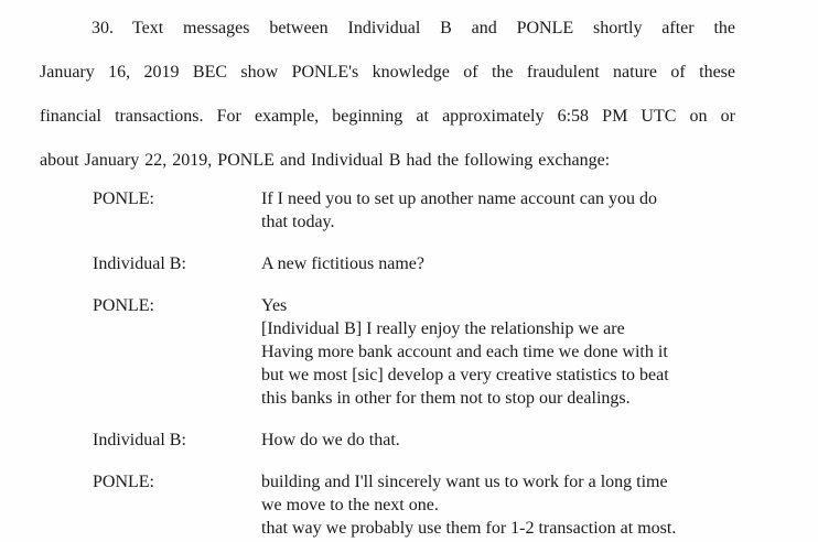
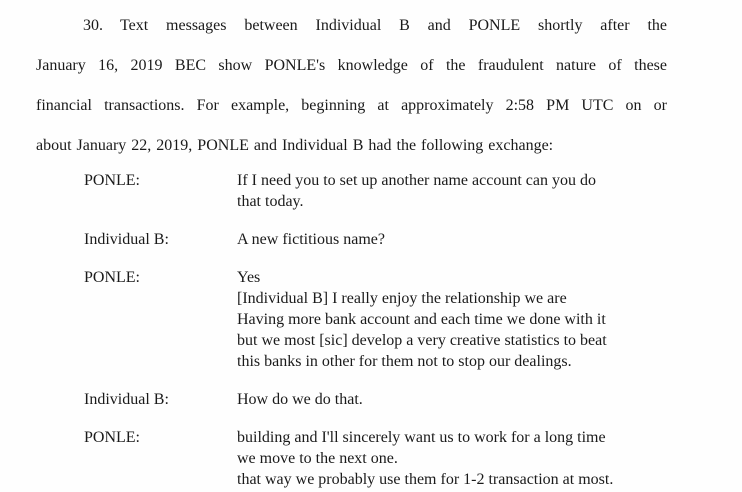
  30. Text messages between Individual B and PONLE shortly after the
  January 16, 2019 BEC show PONLE's knowledge of the fraudulent nature of these
- financial transactions. For example, beginning at approximately 6:58 PM UTC on or
+ financial transactions. For example, beginning at approximately 2:58 PM UTC on or
  about January 22, 2019, PONLE and Individual B had the following exchange:
  PONLE:
  If I need you to set up another name account can you do
  that today.
  Individual B:
  A new fictitious name?
  PONLE:
  Yes
  [Individual B] I really enjoy the relationship we are
  Having more bank account and each time we done with it
  but we most [sic] develop a very creative statistics to beat
  this banks in other for them not to stop our dealings.
  Individual B:
  How do we do that.
  PONLE:
  building and I'll sincerely want us to work for a long time
  we move to the next one.
  that way we probably use them for 1-2 transaction at most.
